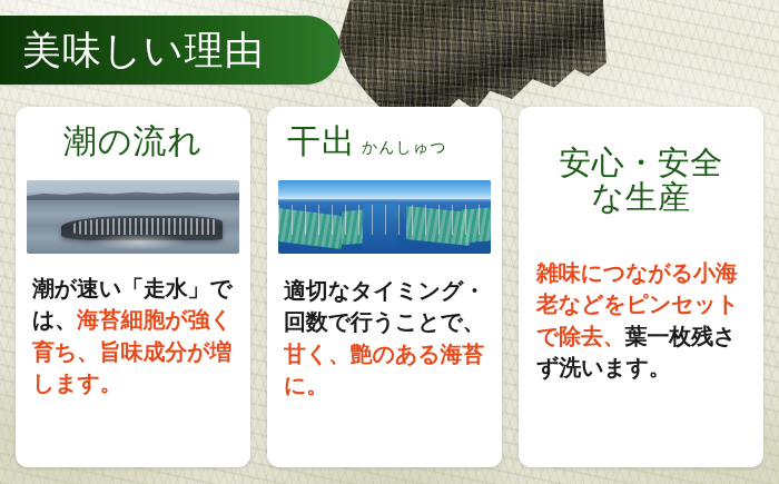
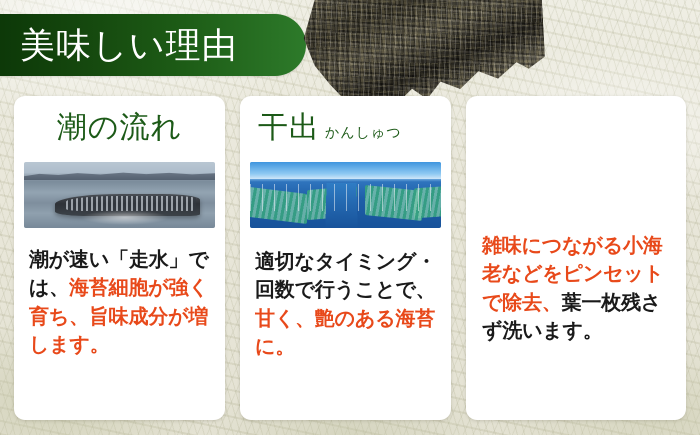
  美味しい理由
  潮の流れ
  潮が速い「走水」では、海苔細胞が強く育ち、旨味成分が増します。
  干出 かんしゅつ
  適切なタイミング・回数で行うことで、甘く、艶のある海苔に。
- 安心・安全
- な生産
  雑味につながる小海老などをピンセットで除去、葉一枚残さず洗います。
